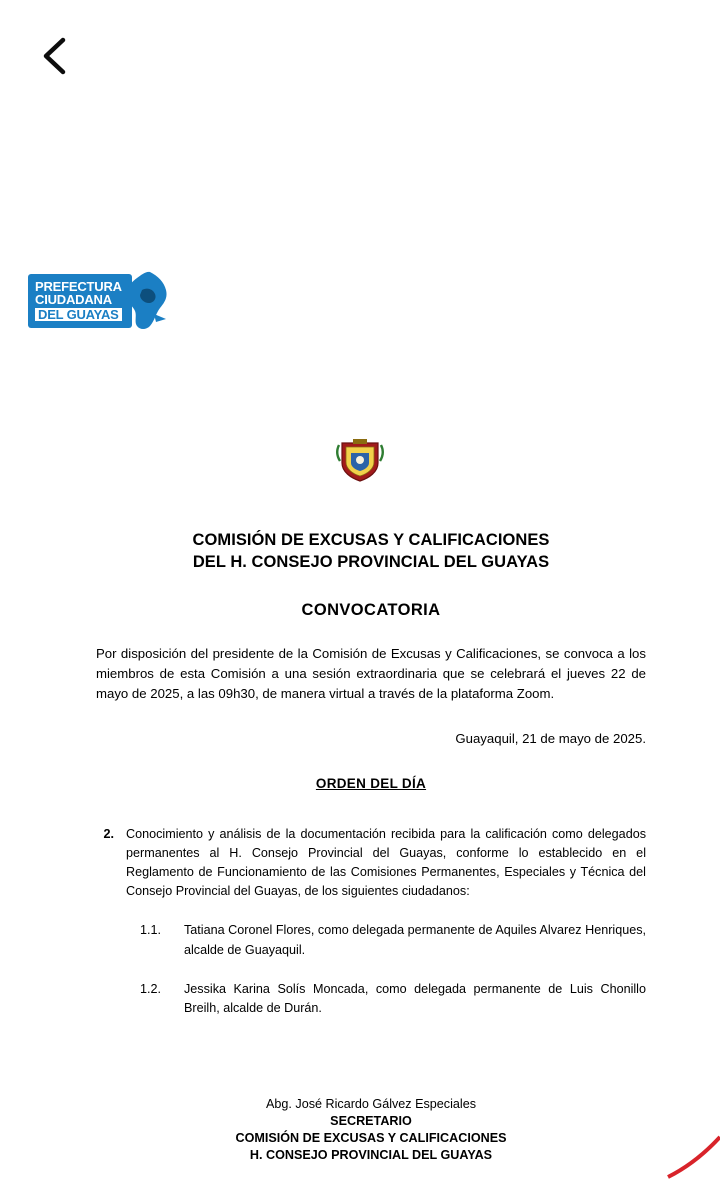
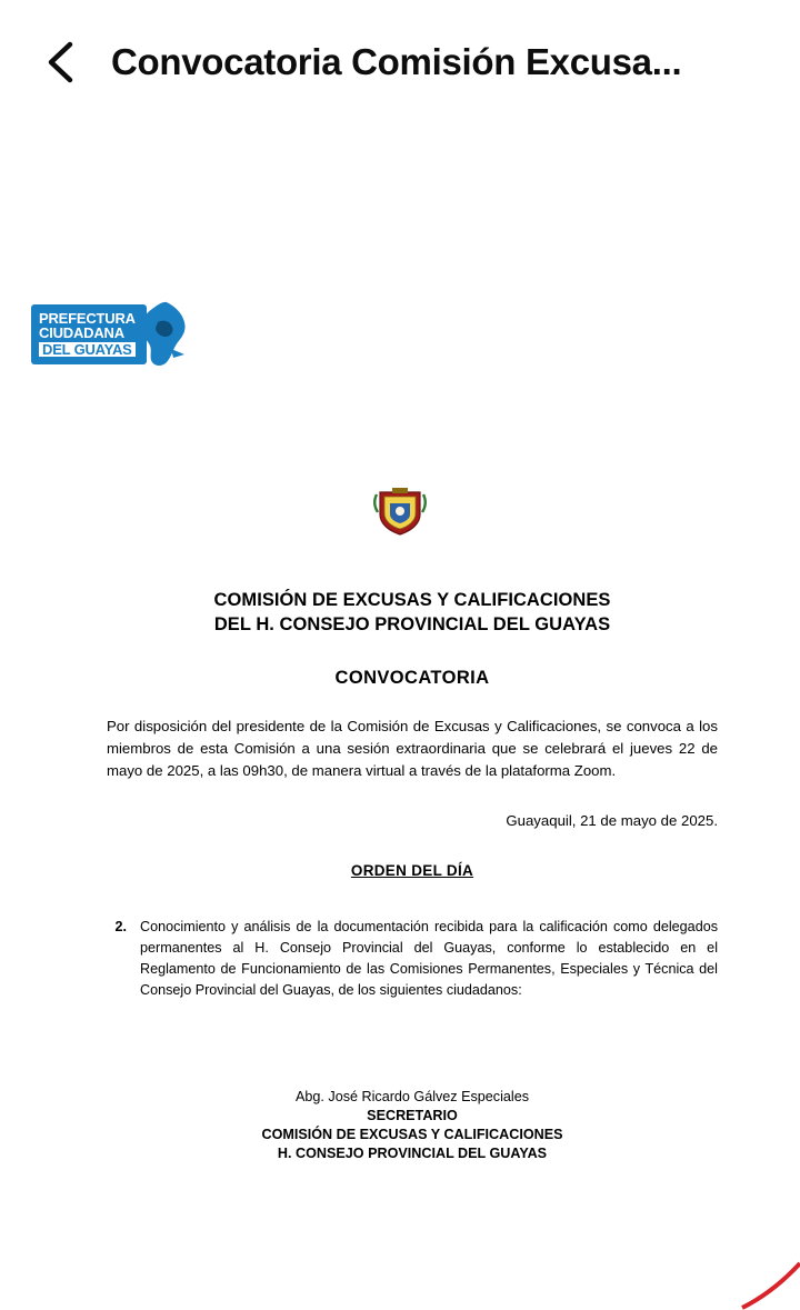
+ Convocatoria Comisión Excusa...
  PREFECTURA
  CIUDADANA
  DEL GUAYAS
  COMISIÓN DE EXCUSAS Y CALIFICACIONES
  DEL H. CONSEJO PROVINCIAL DEL GUAYAS
  CONVOCATORIA
  Por disposición del presidente de la Comisión de Excusas y Calificaciones, se convoca a los miembros de esta Comisión a una sesión extraordinaria que se celebrará el jueves 22 de mayo de 2025, a las 09h30, de manera virtual a través de la plataforma Zoom.
  Guayaquil, 21 de mayo de 2025.
  ORDEN DEL DÍA
  2.
  Conocimiento y análisis de la documentación recibida para la calificación como delegados permanentes al H. Consejo Provincial del Guayas, conforme lo establecido en el Reglamento de Funcionamiento de las Comisiones Permanentes, Especiales y Técnica del Consejo Provincial del Guayas, de los siguientes ciudadanos:
- 1.1.
- Tatiana Coronel Flores, como delegada permanente de Aquiles Alvarez Henriques, alcalde de Guayaquil.
- 1.2.
- Jessika Karina Solís Moncada, como delegada permanente de Luis Chonillo Breilh, alcalde de Durán.
  Abg. José Ricardo Gálvez Especiales
  SECRETARIO
  COMISIÓN DE EXCUSAS Y CALIFICACIONES
  H. CONSEJO PROVINCIAL DEL GUAYAS
